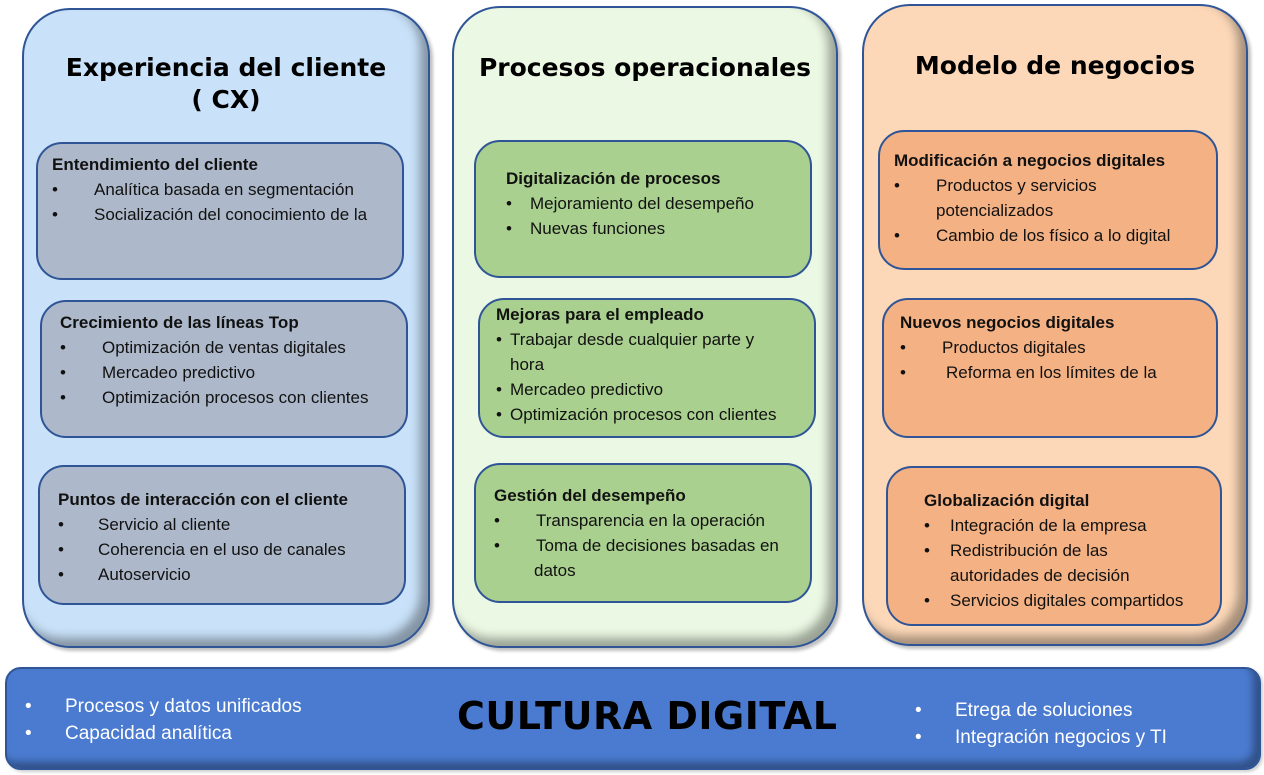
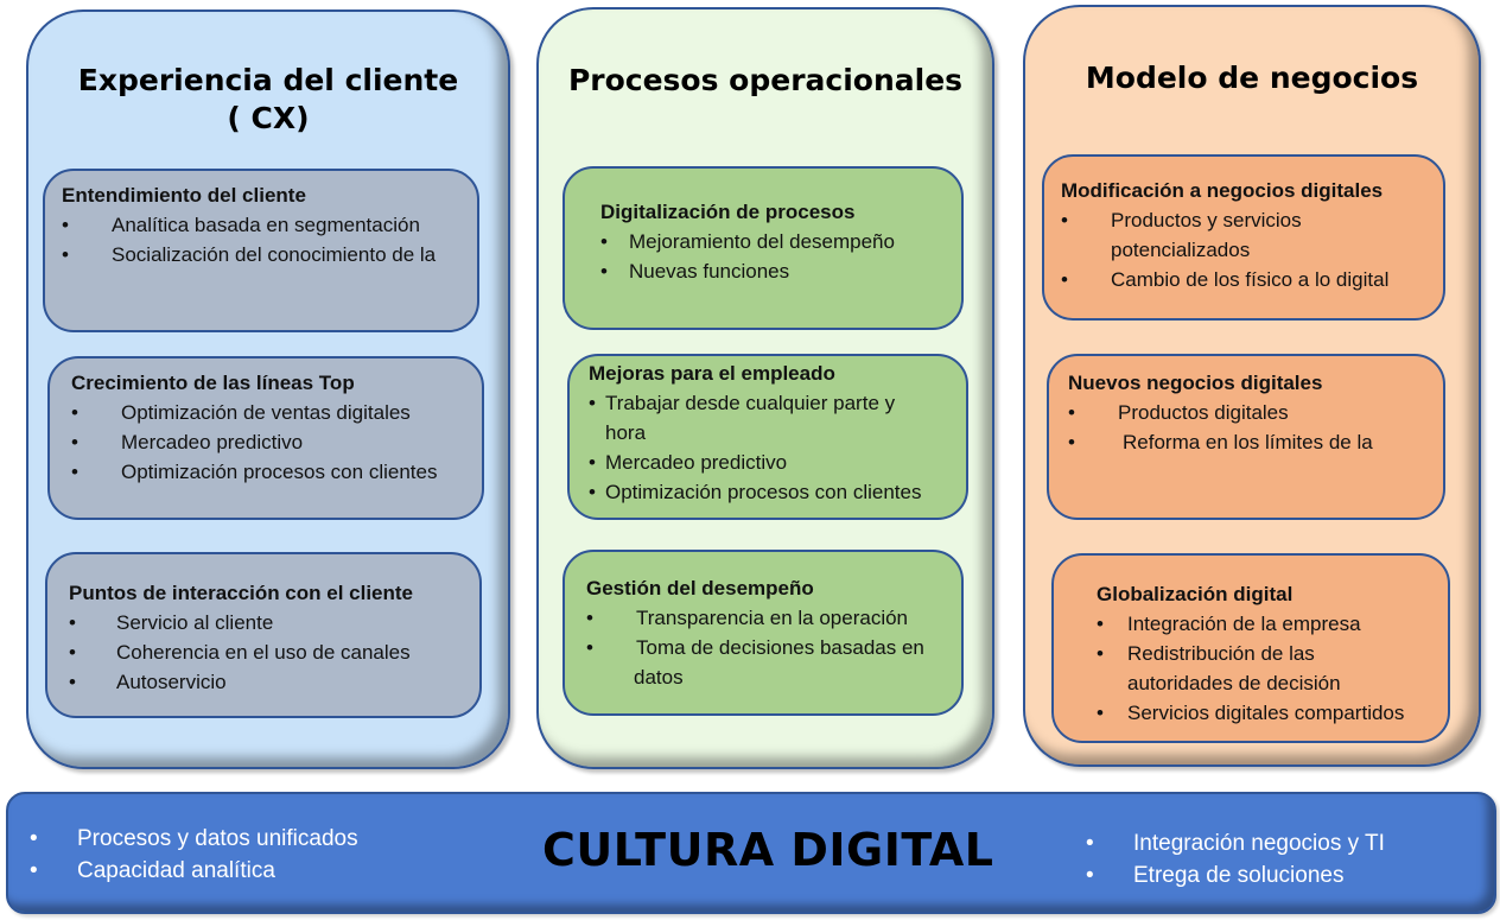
  Experiencia del cliente
  ( CX)
  Entendimiento del cliente
  •
  Analítica basada en segmentación
  •
  Socialización del conocimiento de la
  Crecimiento de las líneas Top
  •
  Optimización de ventas digitales
  •
  Mercadeo predictivo
  •
  Optimización procesos con clientes
  Puntos de interacción con el cliente
  •
  Servicio al cliente
  •
  Coherencia en el uso de canales
  •
  Autoservicio
  Procesos operacionales
  Digitalización de procesos
  •
  Mejoramiento del desempeño
  •
  Nuevas funciones
  Mejoras para el empleado
  •
  Trabajar desde cualquier parte y
  hora
  •
  Mercadeo predictivo
  •
  Optimización procesos con clientes
  Gestión del desempeño
  •
  Transparencia en la operación
  •
  Toma de decisiones basadas en
  datos
  Modelo de negocios
  Modificación a negocios digitales
  •
  Productos y servicios
  potencializados
  •
  Cambio de los físico a lo digital
  Nuevos negocios digitales
  •
  Productos digitales
  •
  Reforma en los límites de la
  Globalización digital
  •
  Integración de la empresa
  •
  Redistribución de las
  autoridades de decisión
  •
  Servicios digitales compartidos
  •
  Procesos y datos unificados
  •
  Capacidad analítica
  CULTURA DIGITAL
  •
- Etrega de soluciones
+ Integración negocios y TI
  •
- Integración negocios y TI
+ Etrega de soluciones
